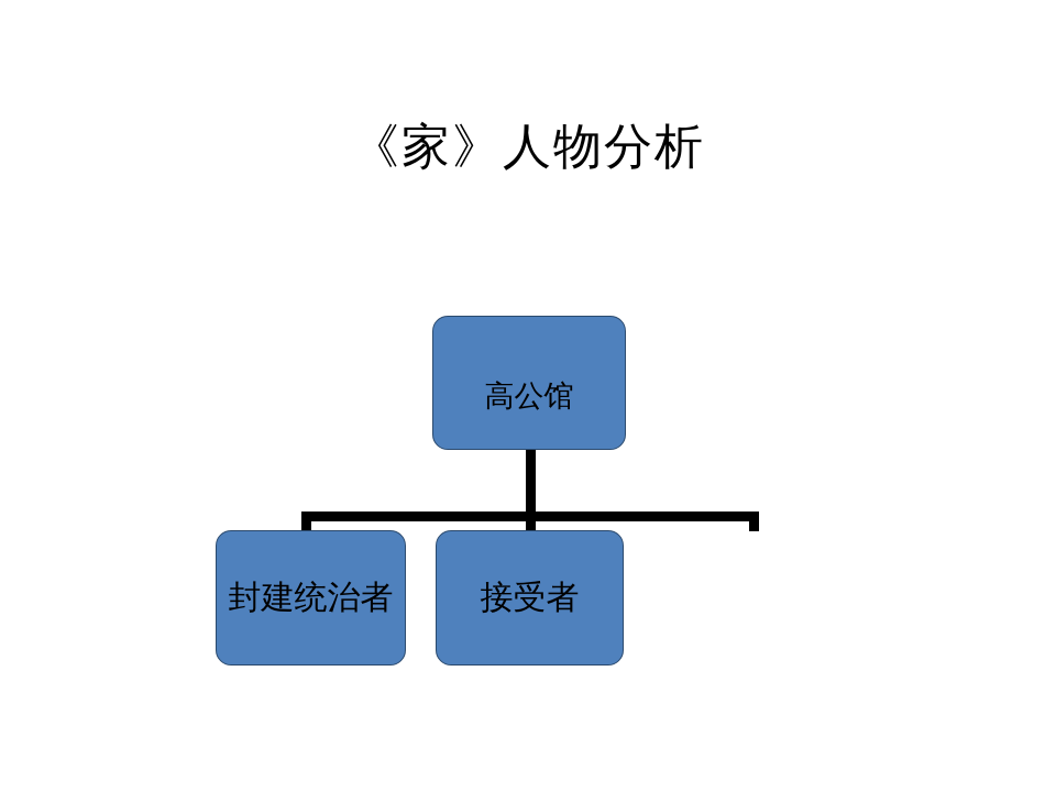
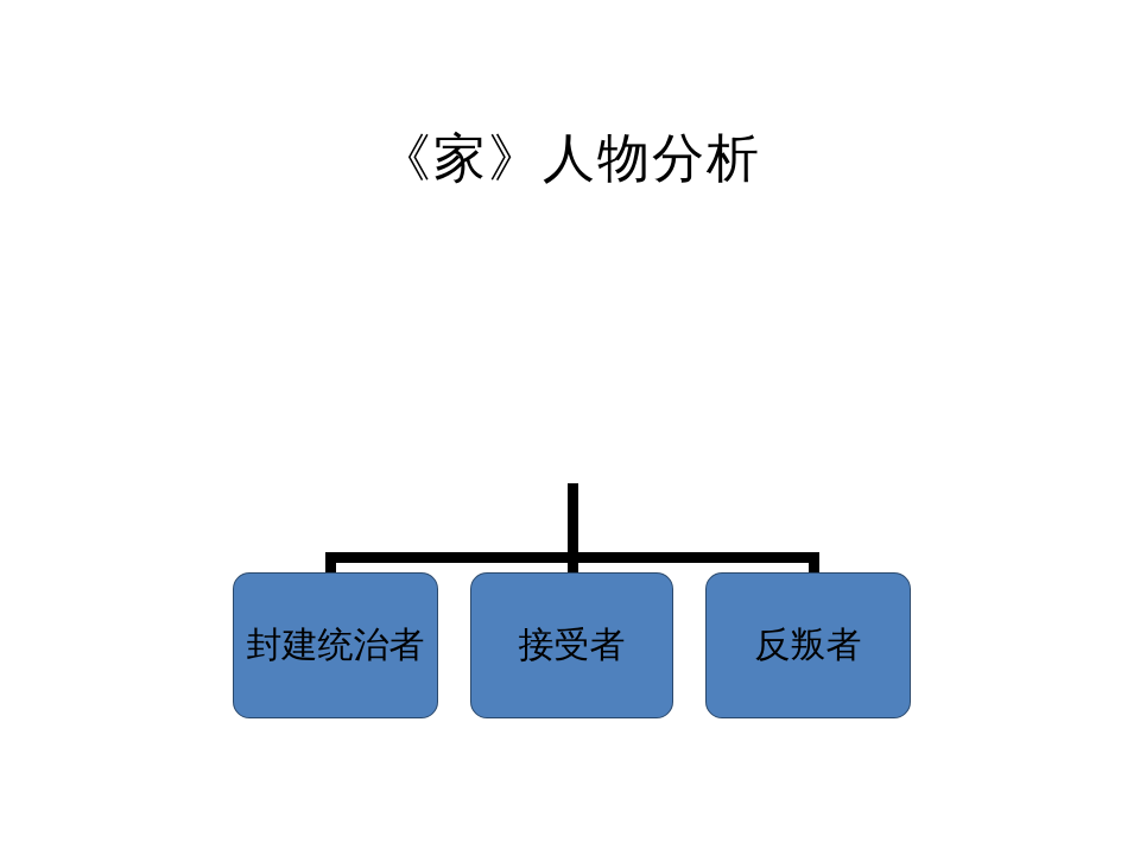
  《家》人物分析
- 高公馆
  封建统治者
  接受者
+ 反叛者
